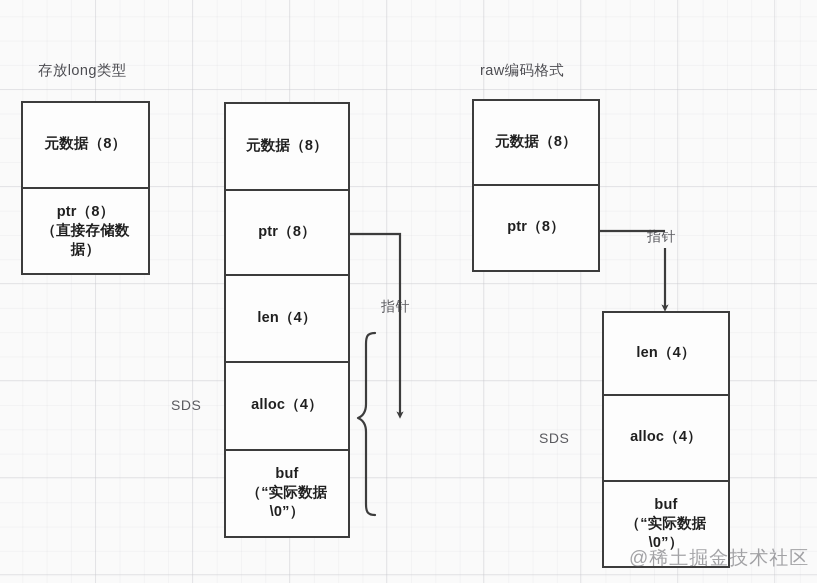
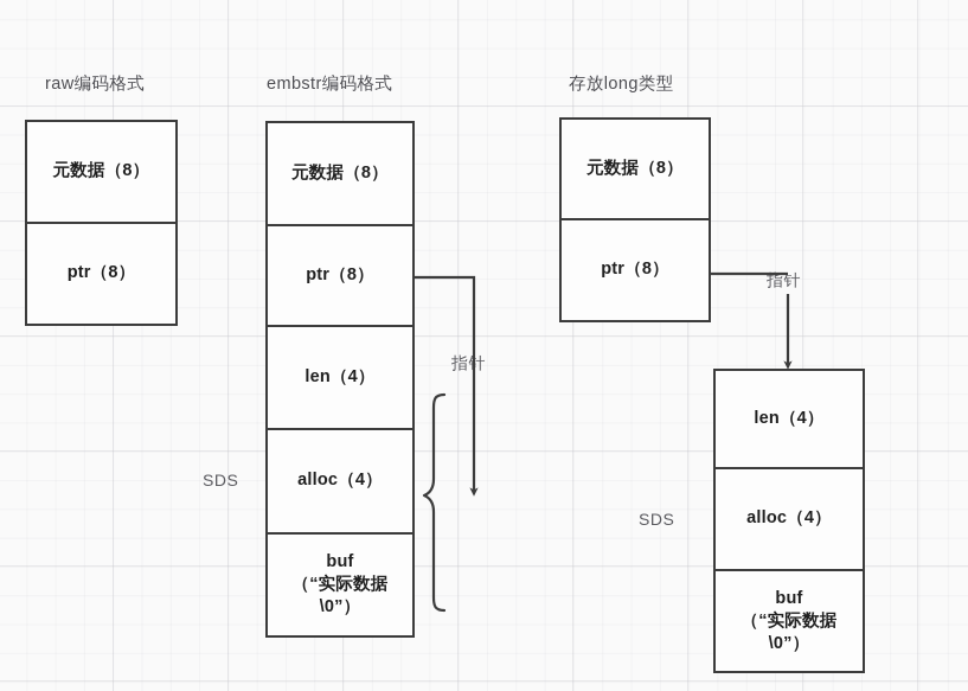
- 存放long类型
+ raw编码格式
+ embstr编码格式
- raw编码格式
+ 存放long类型
  元数据（8）
  ptr（8）
- （直接存储数
- 据）
  元数据（8）
  ptr（8）
  len（4）
  alloc（4）
  buf
  （“实际数据
  \0”）
  SDS
  指针
  元数据（8）
  ptr（8）
  len（4）
  alloc（4）
  buf
  （“实际数据
  \0”）
  SDS
  指针
- @稀土掘金技术社区
